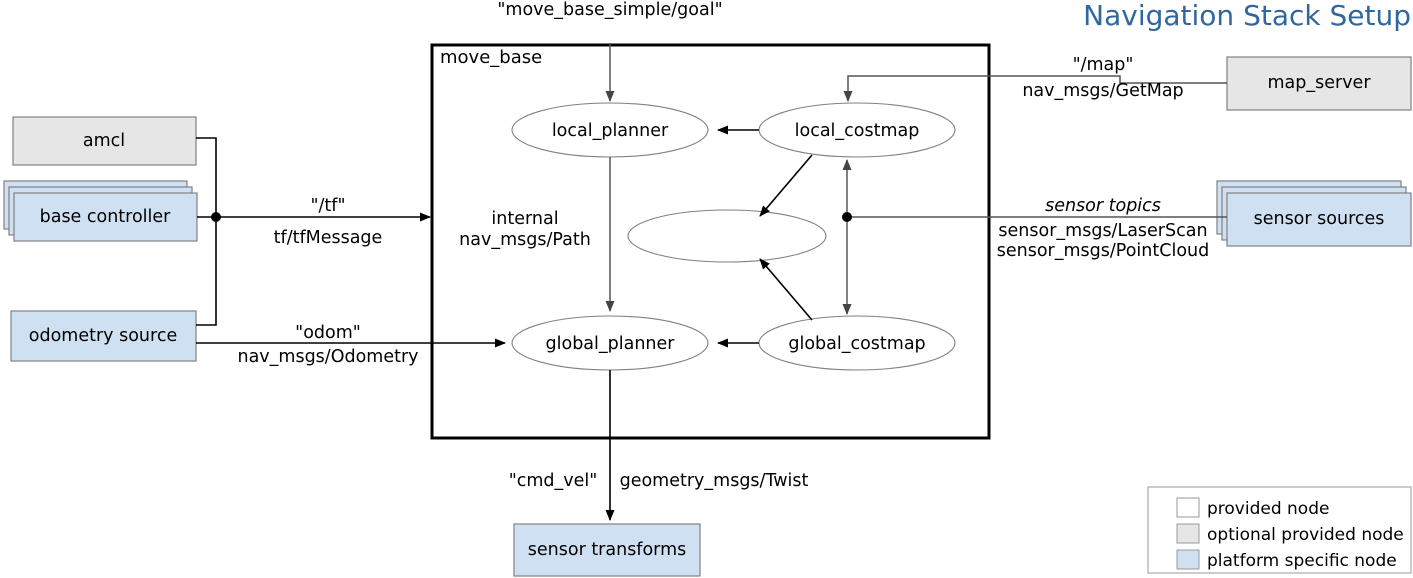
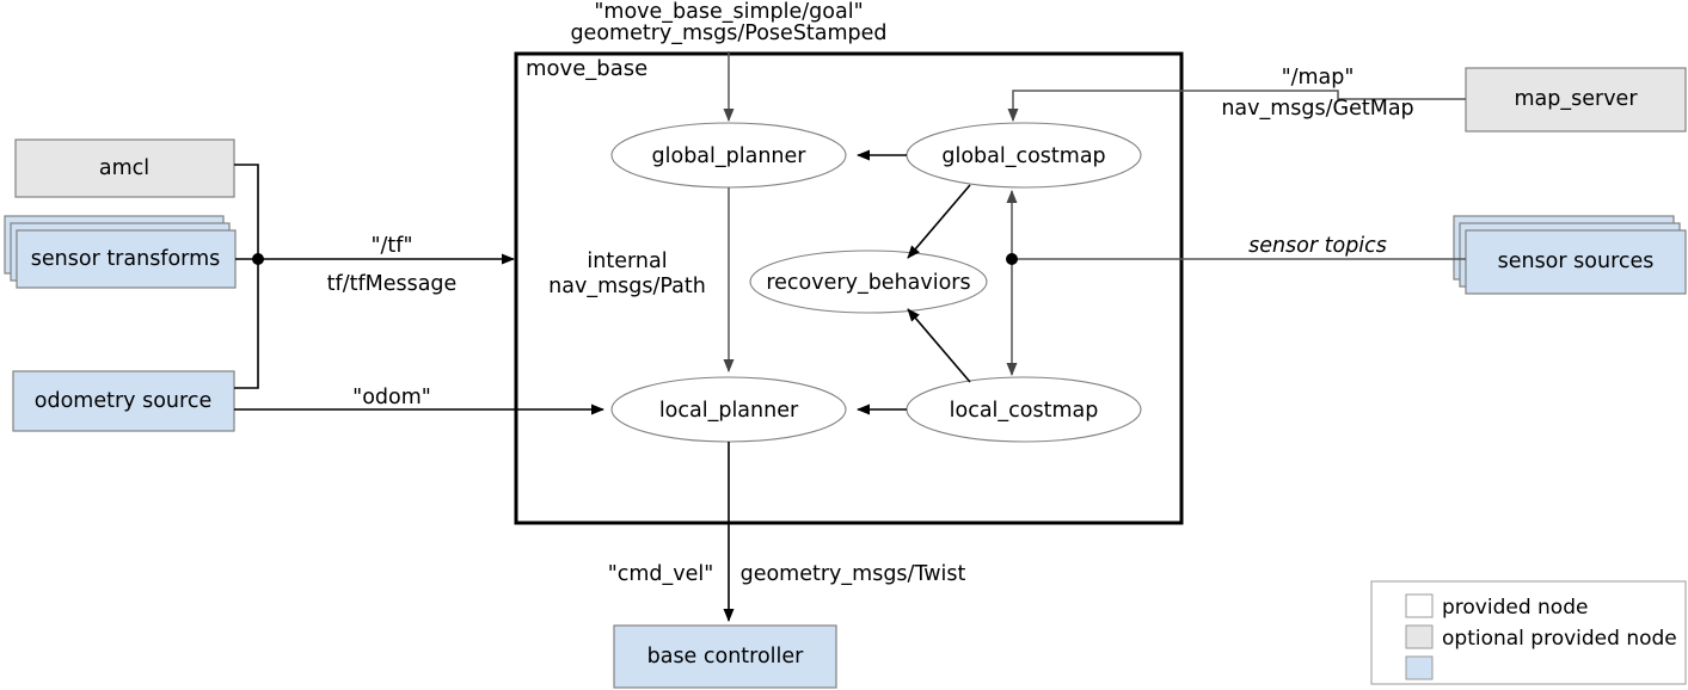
- Navigation Stack Setup
  move_base
  amcl
- base controller
+ sensor transforms
  odometry source
  map_server
  sensor sources
- sensor transforms
+ base controller
  "/tf"
  tf/tfMessage
  "odom"
- nav_msgs/Odometry
  "move_base_simple/goal"
+ geometry_msgs/PoseStamped
  "/map"
  nav_msgs/GetMap
  sensor topics
- sensor_msgs/LaserScan
- sensor_msgs/PointCloud
- local_planner
+ global_planner
- local_costmap
+ global_costmap
+ recovery_behaviors
- global_planner
+ local_planner
- global_costmap
+ local_costmap
  internal
  nav_msgs/Path
  "cmd_vel"
  geometry_msgs/Twist
  provided node
  optional provided node
- platform specific node
